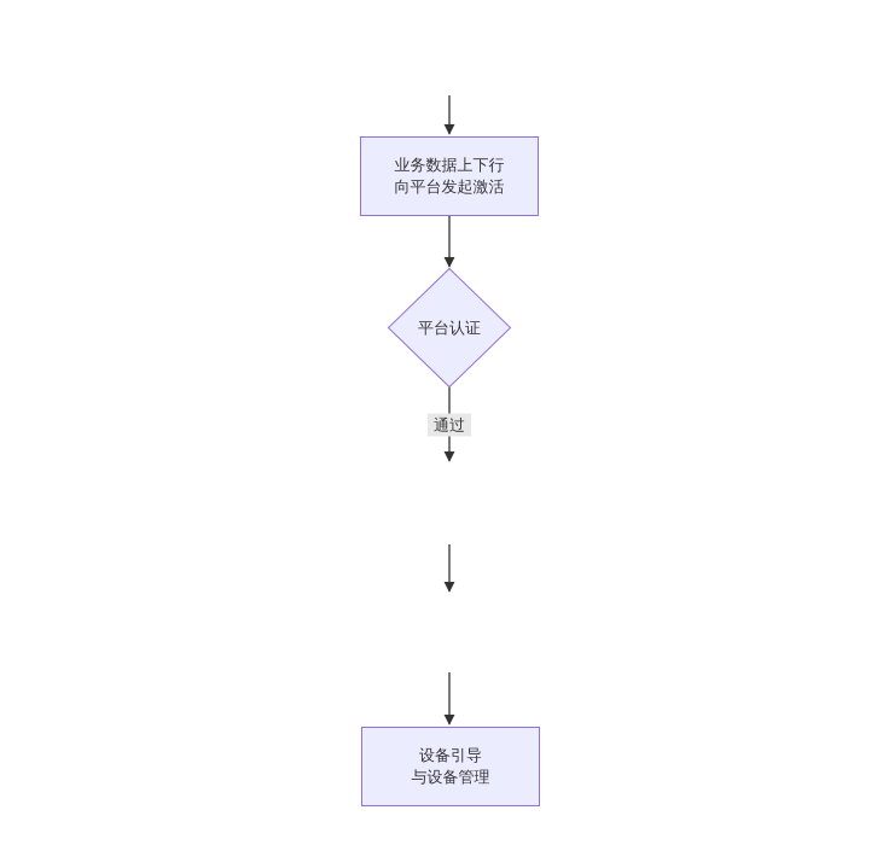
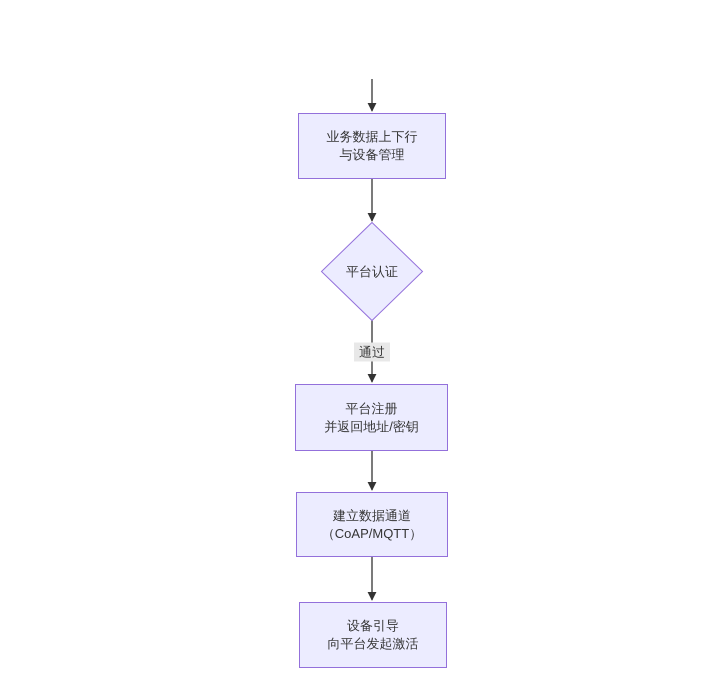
  业务数据上下行
- 向平台发起激活
+ 与设备管理
  平台认证
  通过
+ 平台注册
+ 并返回地址/密钥
+ 建立数据通道
+ （CoAP/MQTT）
  设备引导
- 与设备管理
+ 向平台发起激活
